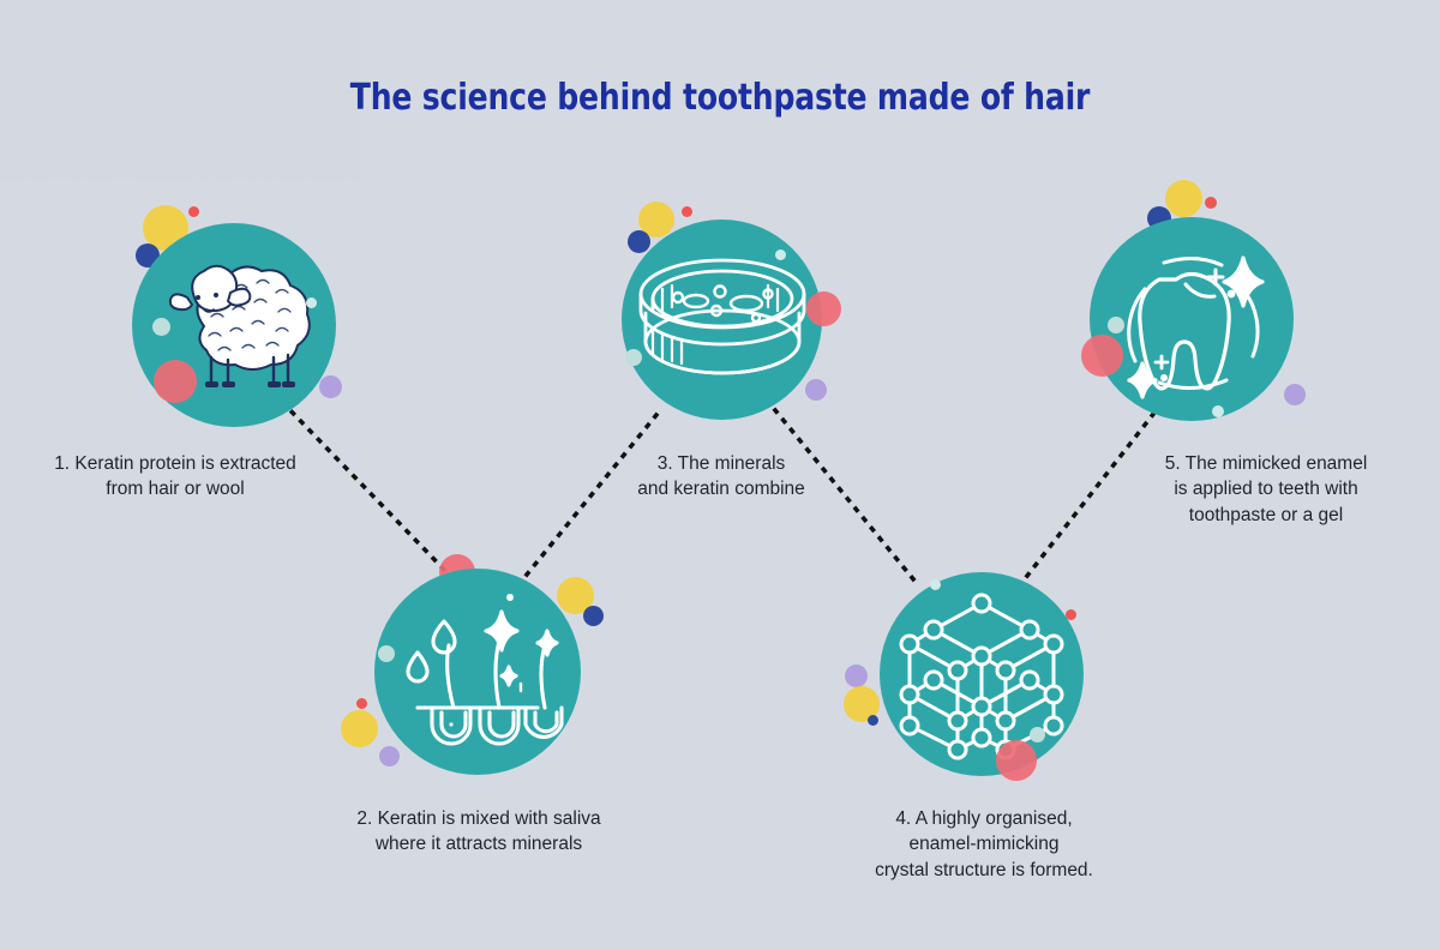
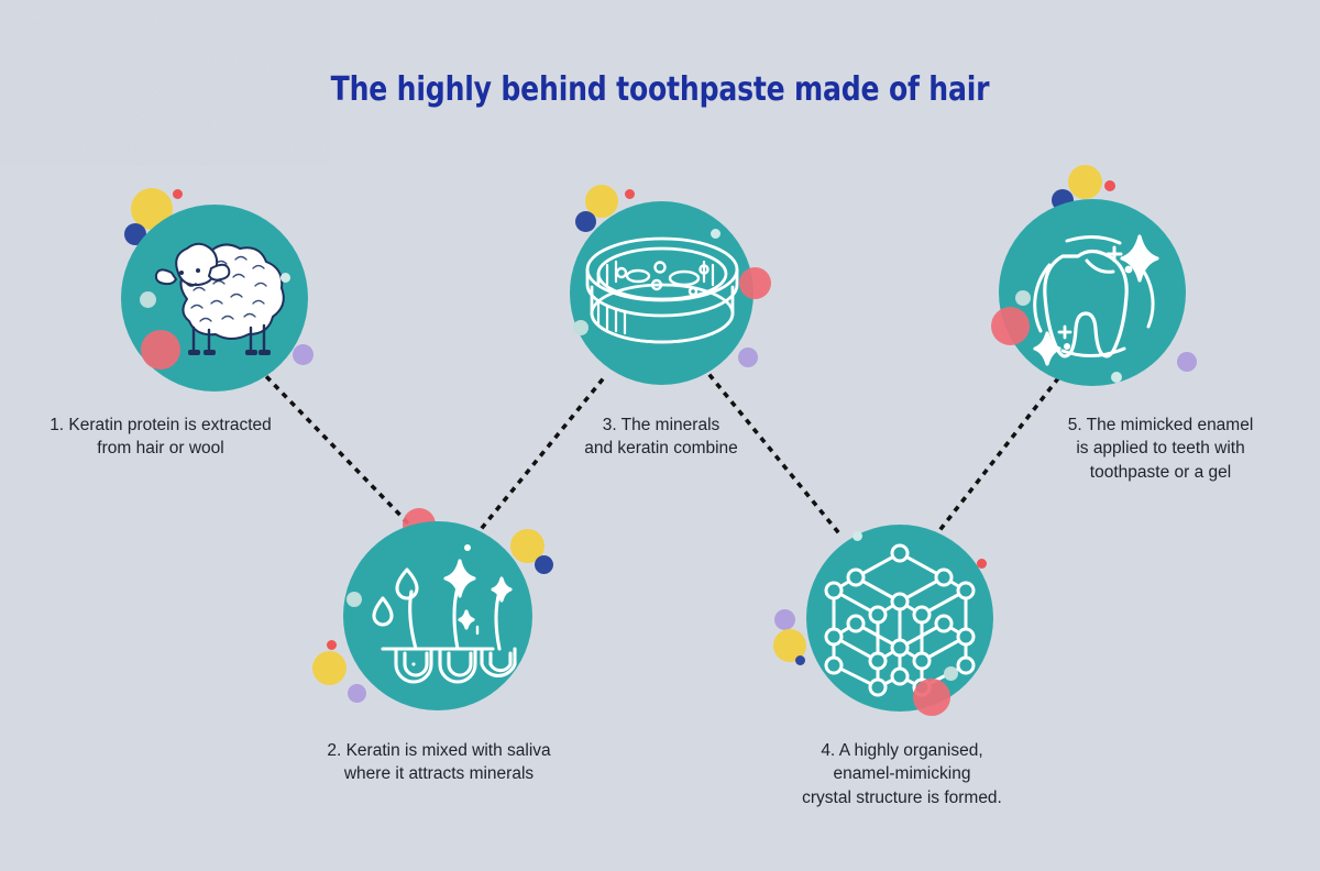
- The science behind toothpaste made of hair
+ The highly behind toothpaste made of hair
  1. Keratin protein is extracted
  from hair or wool
  2. Keratin is mixed with saliva
  where it attracts minerals
  3. The minerals
  and keratin combine
  4. A highly organised,
  enamel-mimicking
  crystal structure is formed.
  5. The mimicked enamel
  is applied to teeth with
  toothpaste or a gel
